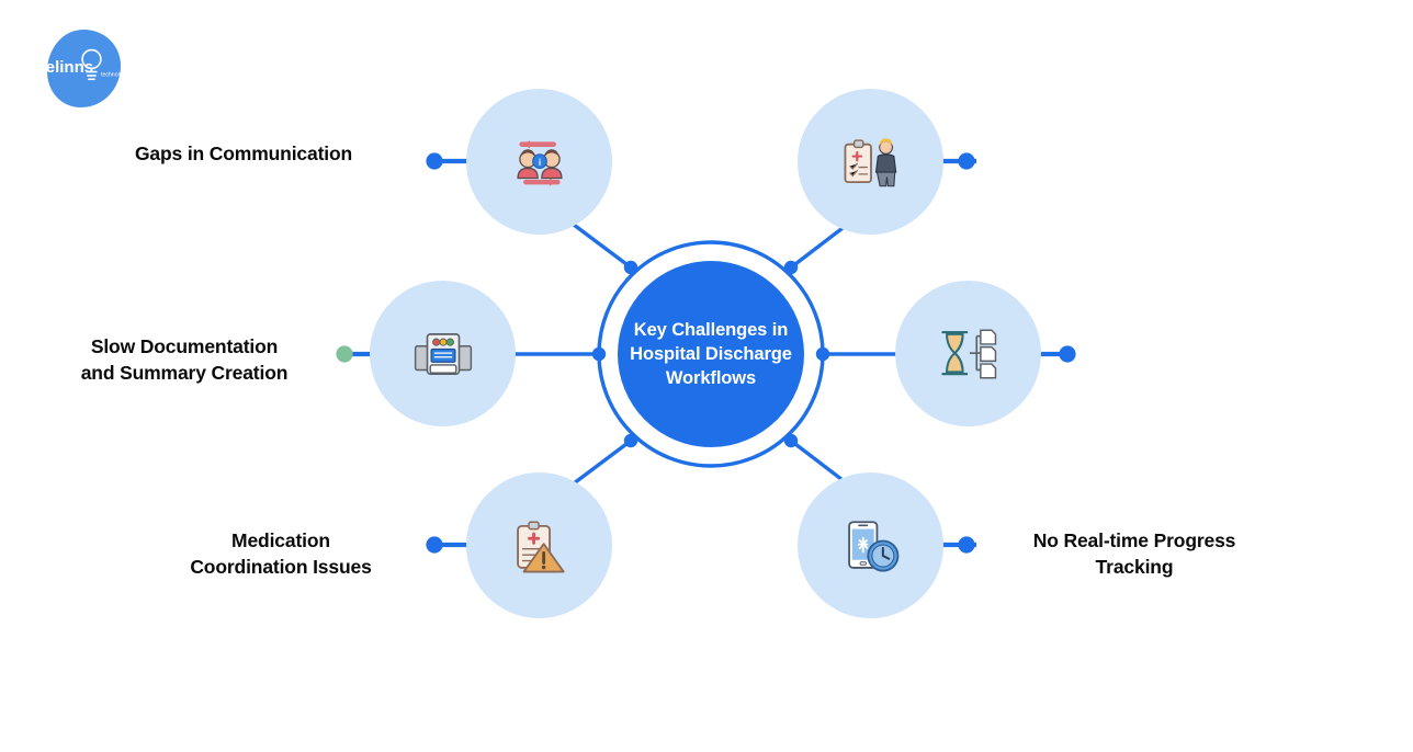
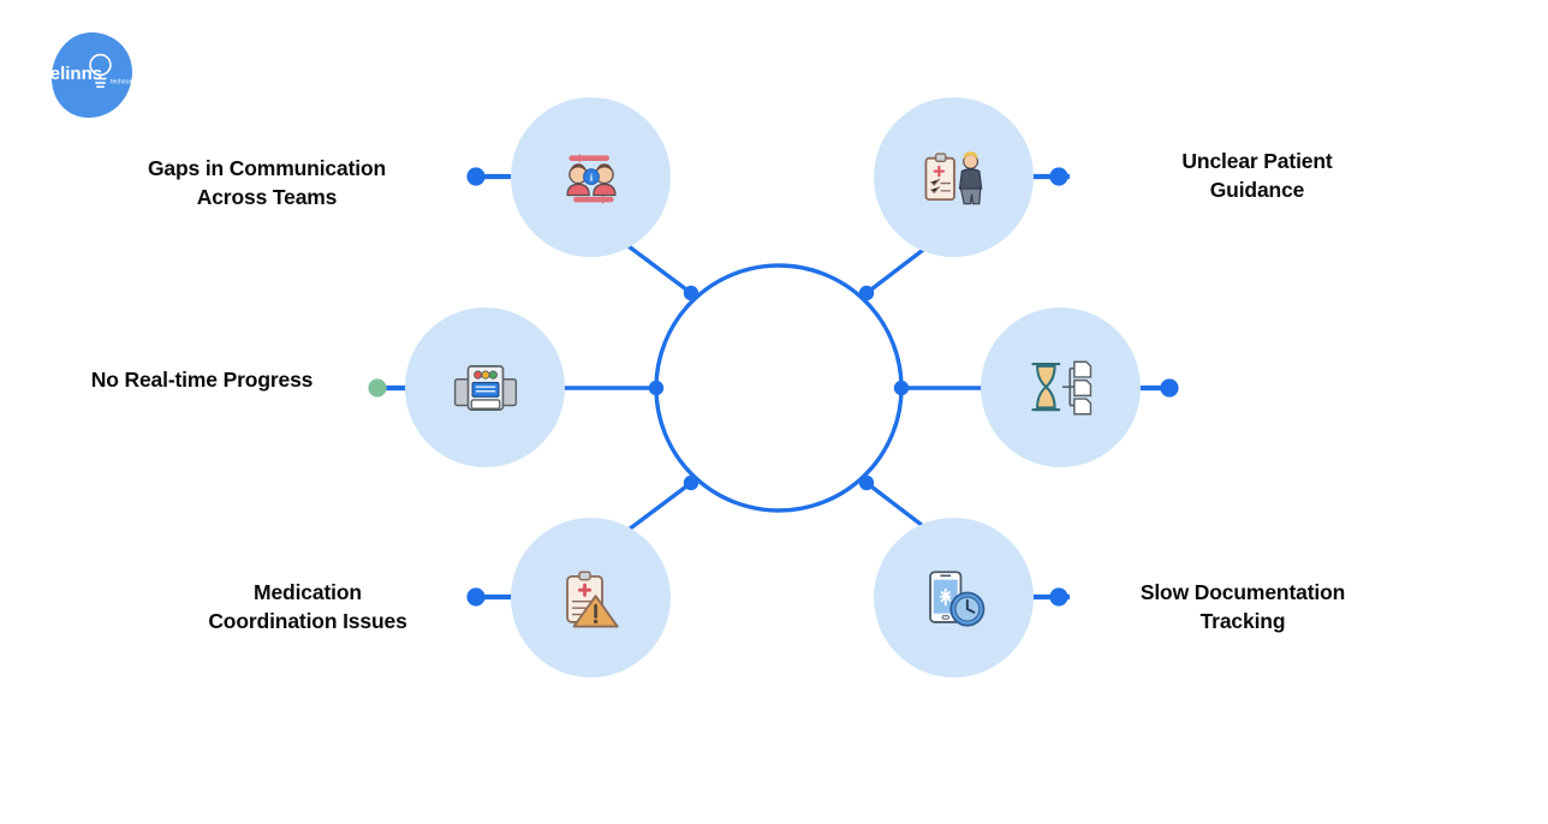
  elinns
- Key Challenges in Hospital Discharge Workflows
  i
  Gaps in Communication
+ Across Teams
+ Unclear Patient
+ Guidance
- Slow Documentation
+ No Real-time Progress
- and Summary Creation
  Medication
  Coordination Issues
- No Real-time Progress
+ Slow Documentation
  Tracking
